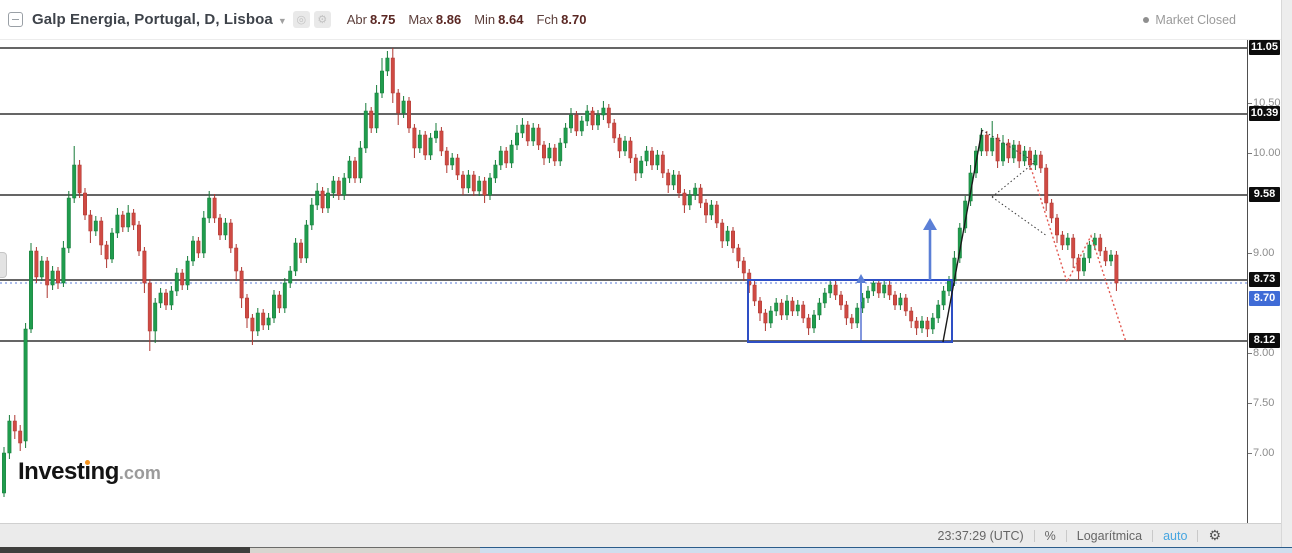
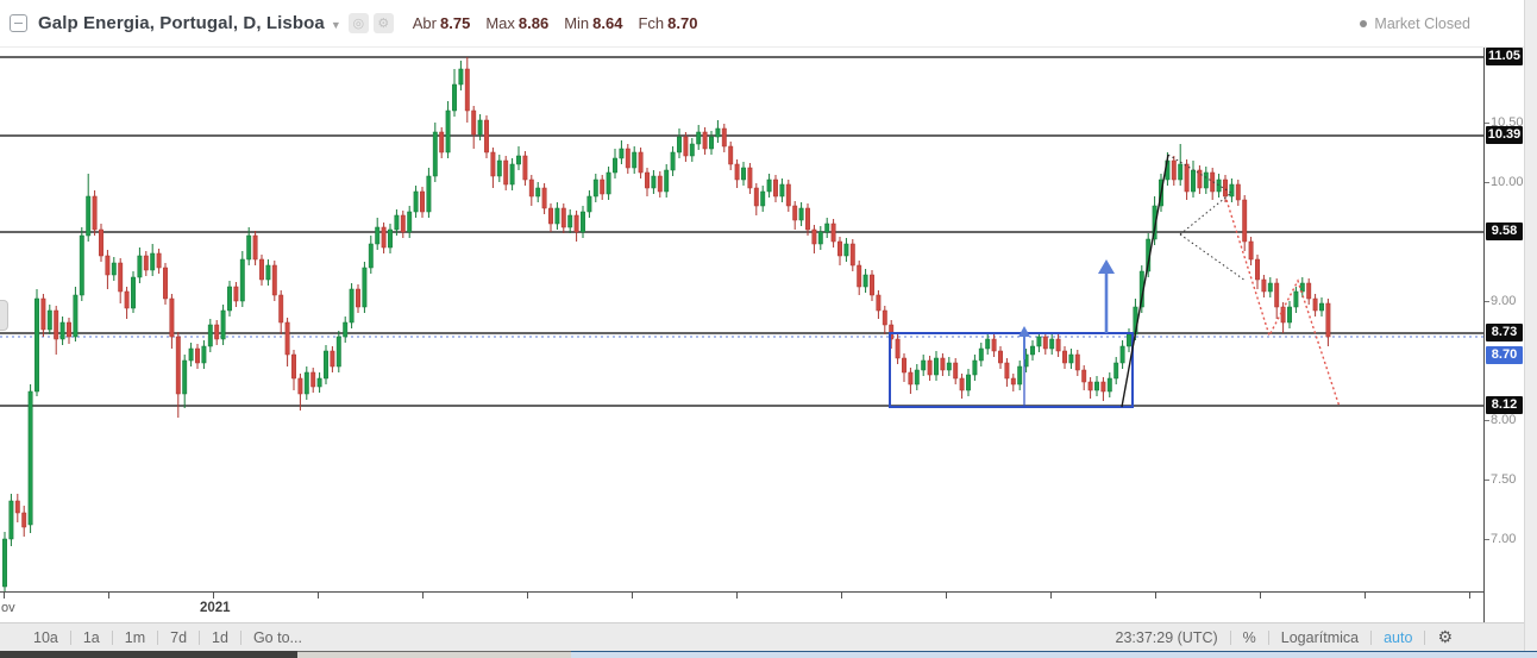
  Galp Energia, Portugal, D, Lisboa
  ▼
  ◎
  ⚙
  Abr
  8.75
  Max
  8.86
  Min
  8.64
  Fch
  8.70
  Market Closed
- Investıng.com
  10.50
  10.00
  9.00
  8.00
  7.50
  7.00
  11.05
  10.39
  9.58
  8.73
  8.12
  8.70
+ ov
+ 2021
+ 10a
+ 1a
+ 1m
+ 7d
+ 1d
+ Go to...
  23:37:29 (UTC)
  %
  Logarítmica
  auto
  ⚙
